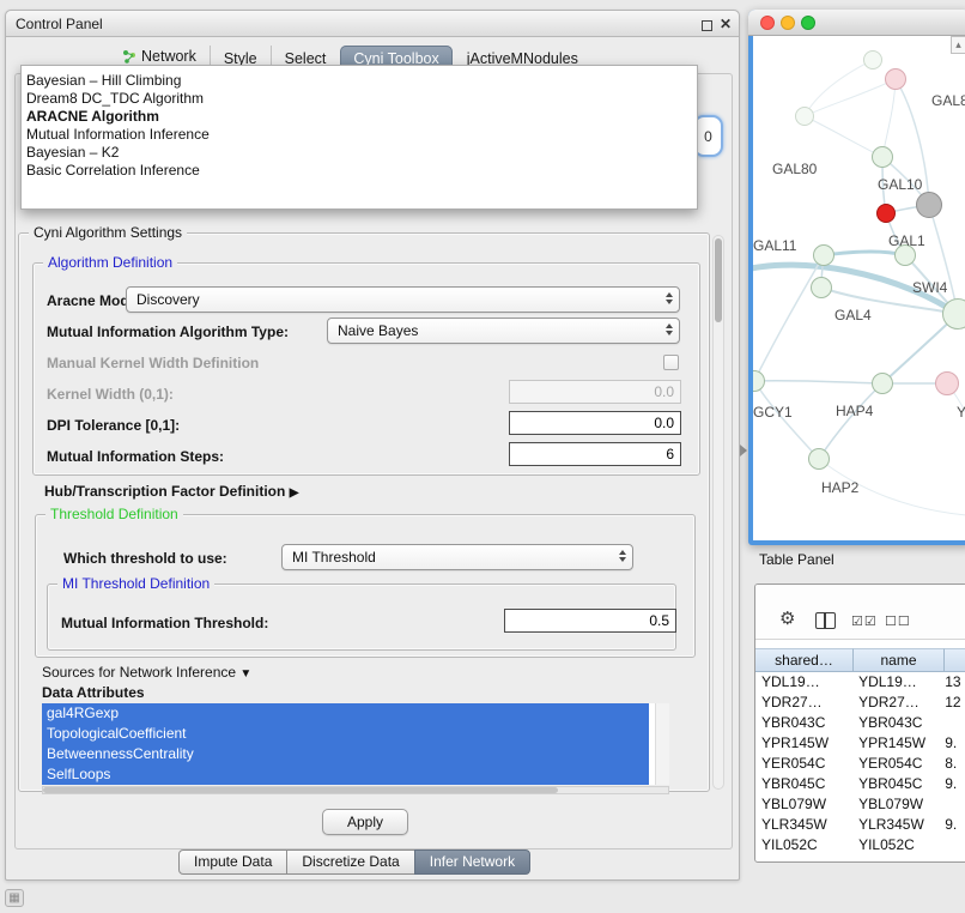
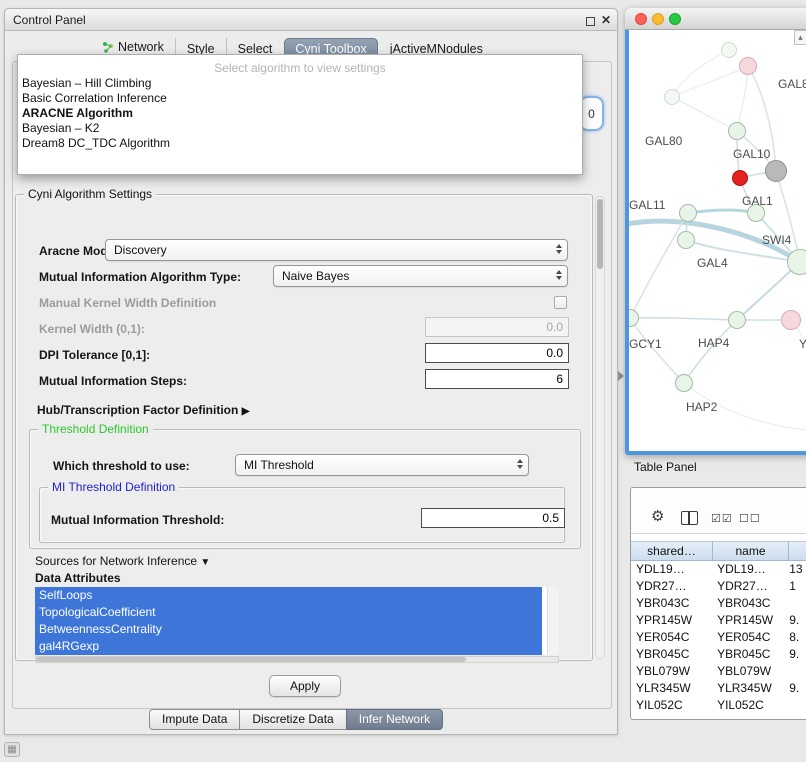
  Control Panel
  ✕
  Network
  Style
  Select
  Cyni Toolbox
  jActiveMNodules
  0
+ Select algorithm to view settings
  Bayesian – Hill Climbing
- Dream8 DC_TDC Algorithm
+ Basic Correlation Inference
  ARACNE Algorithm
- Mutual Information Inference
  Bayesian – K2
- Basic Correlation Inference
+ Dream8 DC_TDC Algorithm
  Cyni Algorithm Settings
- Algorithm Definition
  Aracne Mo
  Discovery
  Mutual Information Algorithm Type:
  Naive Bayes
  Manual Kernel Width Definition
  Kernel Width (0,1):
  0.0
  DPI Tolerance [0,1]:
  0.0
  Mutual Information Steps:
  6
  Hub/Transcription Factor Definition ▶
  Threshold Definition
  Which threshold to use:
  MI Threshold
  MI Threshold Definition
  Mutual Information Threshold:
  0.5
  Sources for Network Inference ▼
  Data Attributes
- gal4RGexp
+ SelfLoops
  TopologicalCoefficient
  BetweennessCentrality
- SelfLoops
+ gal4RGexp
  Apply
  Impute Data
  Discretize Data
  Infer Network
  GAL8
  GAL80
  GAL10
  GAL11
  GAL1
  SWI4
  GAL4
  GCY1
  HAP4
  HAP2
  Y
  ▴
  Table Panel
  ⚙
  ☑☑
  ☐☐
  shared…
  name
  YDL19…
  YDL19…
  13
  YDR27…
  YDR27…
- 12
+ 1
  YBR043C
  YBR043C
  YPR145W
  YPR145W
  9.
  YER054C
  YER054C
  8.
  YBR045C
  YBR045C
  9.
  YBL079W
  YBL079W
  YLR345W
  YLR345W
  9.
  YIL052C
  YIL052C
  ▦
